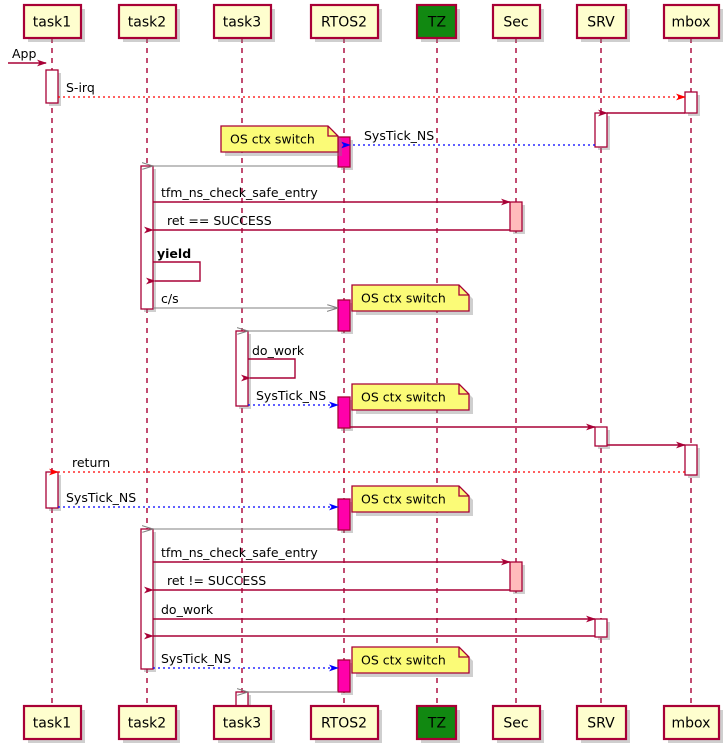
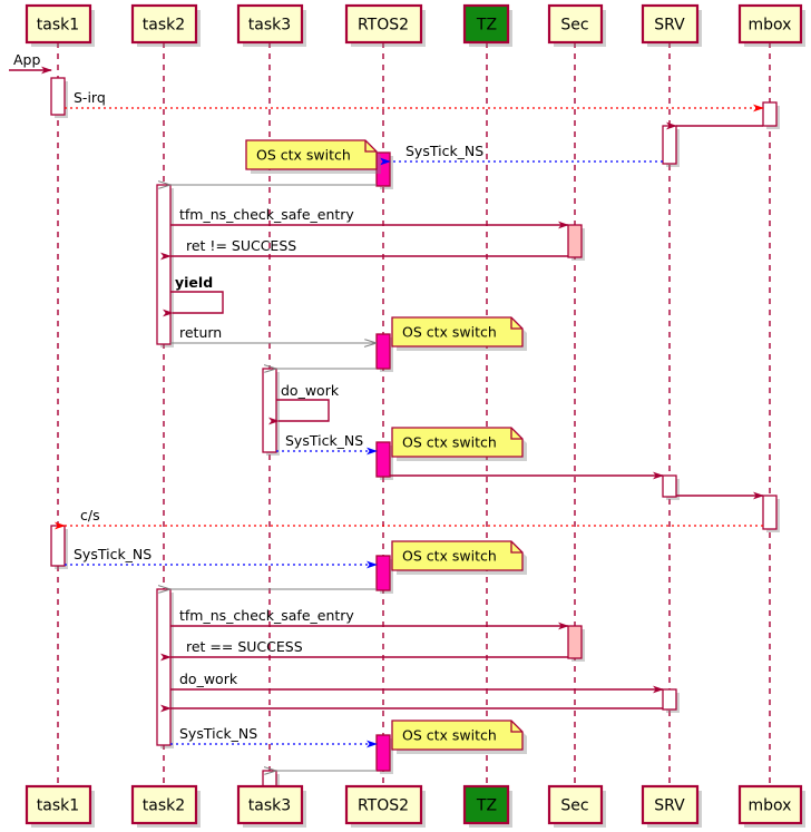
  App
  S-irq
  SysTick_NS
  tfm_ns_check_safe_entry
- ret == SUCCESS
+ ret != SUCCESS
  yield
- c/s
+ return
  do_work
  SysTick_NS
- return
+ c/s
  SysTick_NS
  tfm_ns_check_safe_entry
- ret != SUCCESS
+ ret == SUCCESS
  do_work
  SysTick_NS
  OS ctx switch
  OS ctx switch
  OS ctx switch
  OS ctx switch
  OS ctx switch
  task1
  task1
  task2
  task2
  task3
  task3
  RTOS2
  RTOS2
  TZ
  TZ
  Sec
  Sec
  SRV
  SRV
  mbox
  mbox
